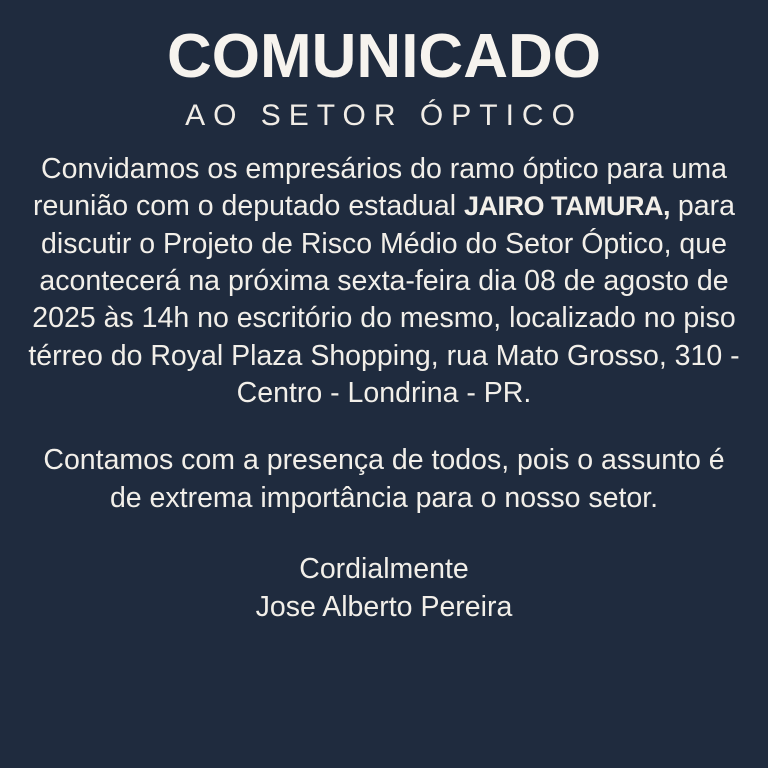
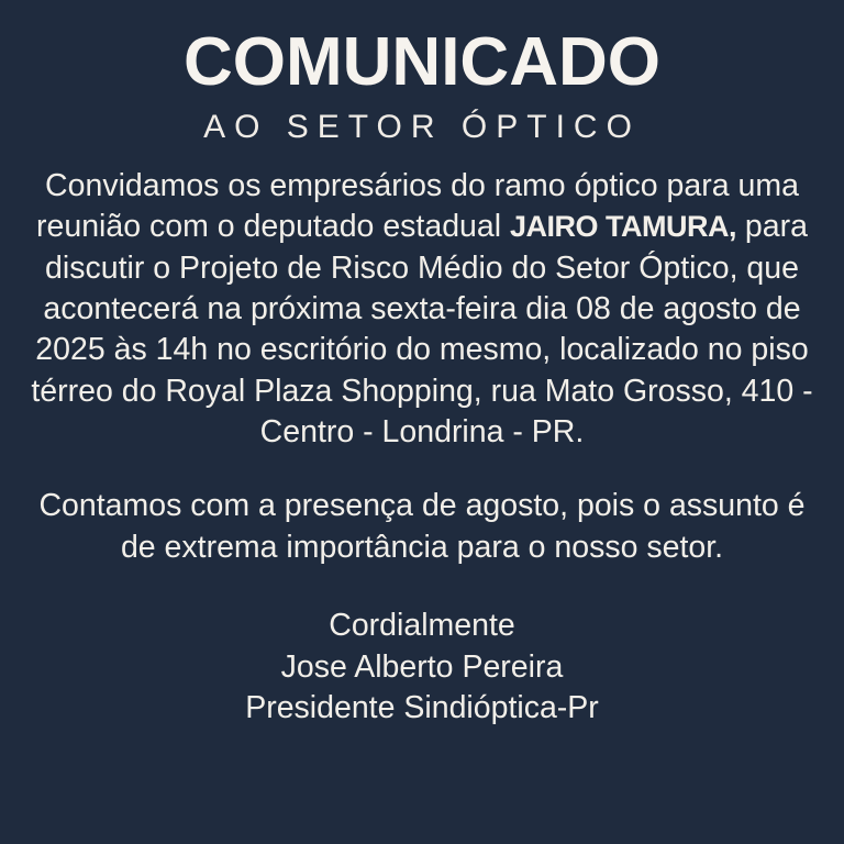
  COMUNICADO
  AO SETOR ÓPTICO
- Convidamos os empresários do ramo óptico para uma reunião com o deputado estadual JAIRO TAMURA, para discutir o Projeto de Risco Médio do Setor Óptico, que acontecerá na próxima sexta-feira dia 08 de agosto de 2025 às 14h no escritório do mesmo, localizado no piso térreo do Royal Plaza Shopping, rua Mato Grosso, 310 - Centro - Londrina - PR.
+ Convidamos os empresários do ramo óptico para uma reunião com o deputado estadual JAIRO TAMURA, para discutir o Projeto de Risco Médio do Setor Óptico, que acontecerá na próxima sexta-feira dia 08 de agosto de 2025 às 14h no escritório do mesmo, localizado no piso térreo do Royal Plaza Shopping, rua Mato Grosso, 410 - Centro - Londrina - PR.
- Contamos com a presença de todos, pois o assunto é de extrema importância para o nosso setor.
+ Contamos com a presença de agosto, pois o assunto é de extrema importância para o nosso setor.
  Cordialmente
  Jose Alberto Pereira
+ Presidente Sindióptica-Pr
